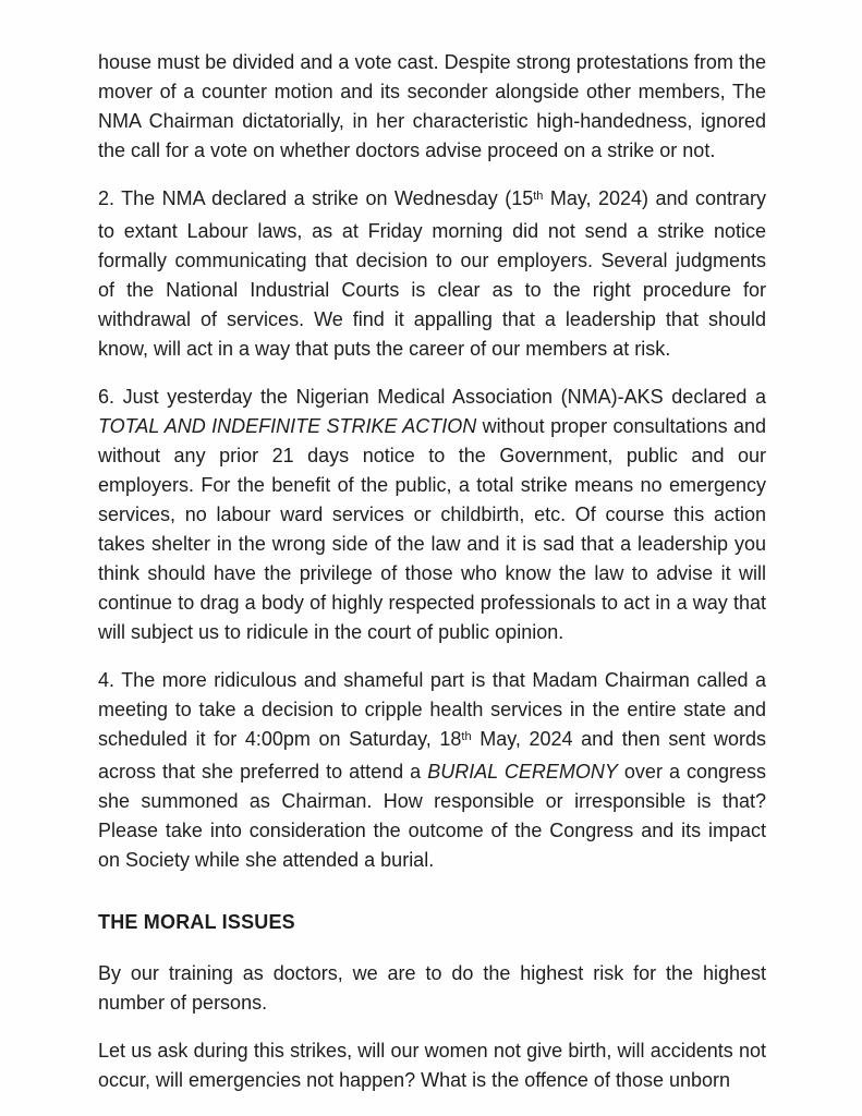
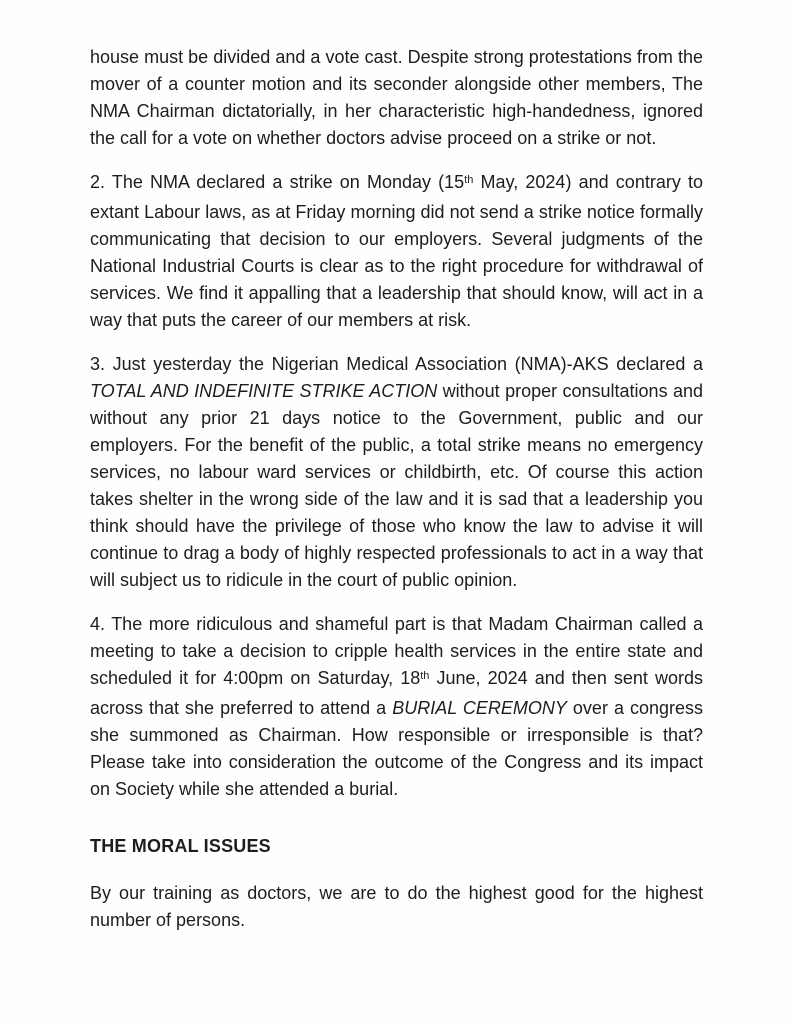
  house must be divided and a vote cast. Despite strong protestations from the mover of a counter motion and its seconder alongside other members, The NMA Chairman dictatorially, in her characteristic high-handedness, ignored the call for a vote on whether doctors advise proceed on a strike or not.
- 2. The NMA declared a strike on Wednesday (15th May, 2024) and contrary to extant Labour laws, as at Friday morning did not send a strike notice formally communicating that decision to our employers. Several judgments of the National Industrial Courts is clear as to the right procedure for withdrawal of services. We find it appalling that a leadership that should know, will act in a way that puts the career of our members at risk.
+ 2. The NMA declared a strike on Monday (15th May, 2024) and contrary to extant Labour laws, as at Friday morning did not send a strike notice formally communicating that decision to our employers. Several judgments of the National Industrial Courts is clear as to the right procedure for withdrawal of services. We find it appalling that a leadership that should know, will act in a way that puts the career of our members at risk.
- 6. Just yesterday the Nigerian Medical Association (NMA)-AKS declared a TOTAL AND INDEFINITE STRIKE ACTION without proper consultations and without any prior 21 days notice to the Government, public and our employers. For the benefit of the public, a total strike means no emergency services, no labour ward services or childbirth, etc. Of course this action takes shelter in the wrong side of the law and it is sad that a leadership you think should have the privilege of those who know the law to advise it will continue to drag a body of highly respected professionals to act in a way that will subject us to ridicule in the court of public opinion.
+ 3. Just yesterday the Nigerian Medical Association (NMA)-AKS declared a TOTAL AND INDEFINITE STRIKE ACTION without proper consultations and without any prior 21 days notice to the Government, public and our employers. For the benefit of the public, a total strike means no emergency services, no labour ward services or childbirth, etc. Of course this action takes shelter in the wrong side of the law and it is sad that a leadership you think should have the privilege of those who know the law to advise it will continue to drag a body of highly respected professionals to act in a way that will subject us to ridicule in the court of public opinion.
- 4. The more ridiculous and shameful part is that Madam Chairman called a meeting to take a decision to cripple health services in the entire state and scheduled it for 4:00pm on Saturday, 18th May, 2024 and then sent words across that she preferred to attend a BURIAL CEREMONY over a congress she summoned as Chairman. How responsible or irresponsible is that? Please take into consideration the outcome of the Congress and its impact on Society while she attended a burial.
+ 4. The more ridiculous and shameful part is that Madam Chairman called a meeting to take a decision to cripple health services in the entire state and scheduled it for 4:00pm on Saturday, 18th June, 2024 and then sent words across that she preferred to attend a BURIAL CEREMONY over a congress she summoned as Chairman. How responsible or irresponsible is that? Please take into consideration the outcome of the Congress and its impact on Society while she attended a burial.
  THE MORAL ISSUES
- By our training as doctors, we are to do the highest risk for the highest number of persons.
+ By our training as doctors, we are to do the highest good for the highest number of persons.
- Let us ask during this strikes, will our women not give birth, will accidents not occur, will emergencies not happen? What is the offence of those unborn
